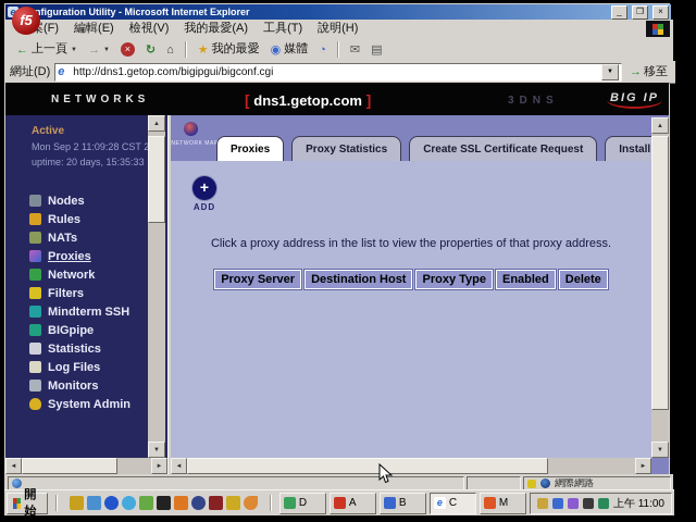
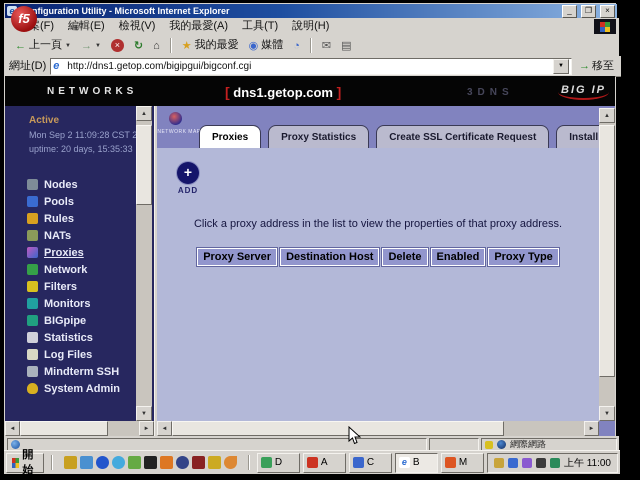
  e
  figuration Utility - Microsoft Internet Explorer
  _
  ❐
  ×
  編輯(E)
  檢視(V)
  我的最愛(A)
  工具(T)
  說明(H)
  ←
  上一頁
  →
  ×
  ↻
  ⌂
  ★
  我的最愛
  ◉
  媒體
  ◔
  ✉
  ▤
  網址(D)
  e
  http://dns1.getop.com/bigipgui/bigconf.cgi
  →
  移至
  NETWORKS
  [ dns1.getop.com ]
  3DNS
  BIG IP
  f5
  Active
  Mon Sep 2 11:09:28 CST 2
  uptime: 20 days, 15:35:33
  Nodes
+ Pools
  Rules
  NATs
  Proxies
  Network
  Filters
- Mindterm SSH
+ Monitors
  BIGpipe
  Statistics
  Log Files
- Monitors
+ Mindterm SSH
  System Admin
  Proxies
  Proxy Statistics
  Create SSL Certificate Request
  +
  ADD
  Click a proxy address in the list to view the properties of that proxy address.
  Proxy Server
  Destination Host
- Proxy Type
+ Delete
  Enabled
- Delete
+ Proxy Type
  網際網路
  開始
  D
  A
- B
+ C
  e
- C
+ B
  M
  上午 11:00
